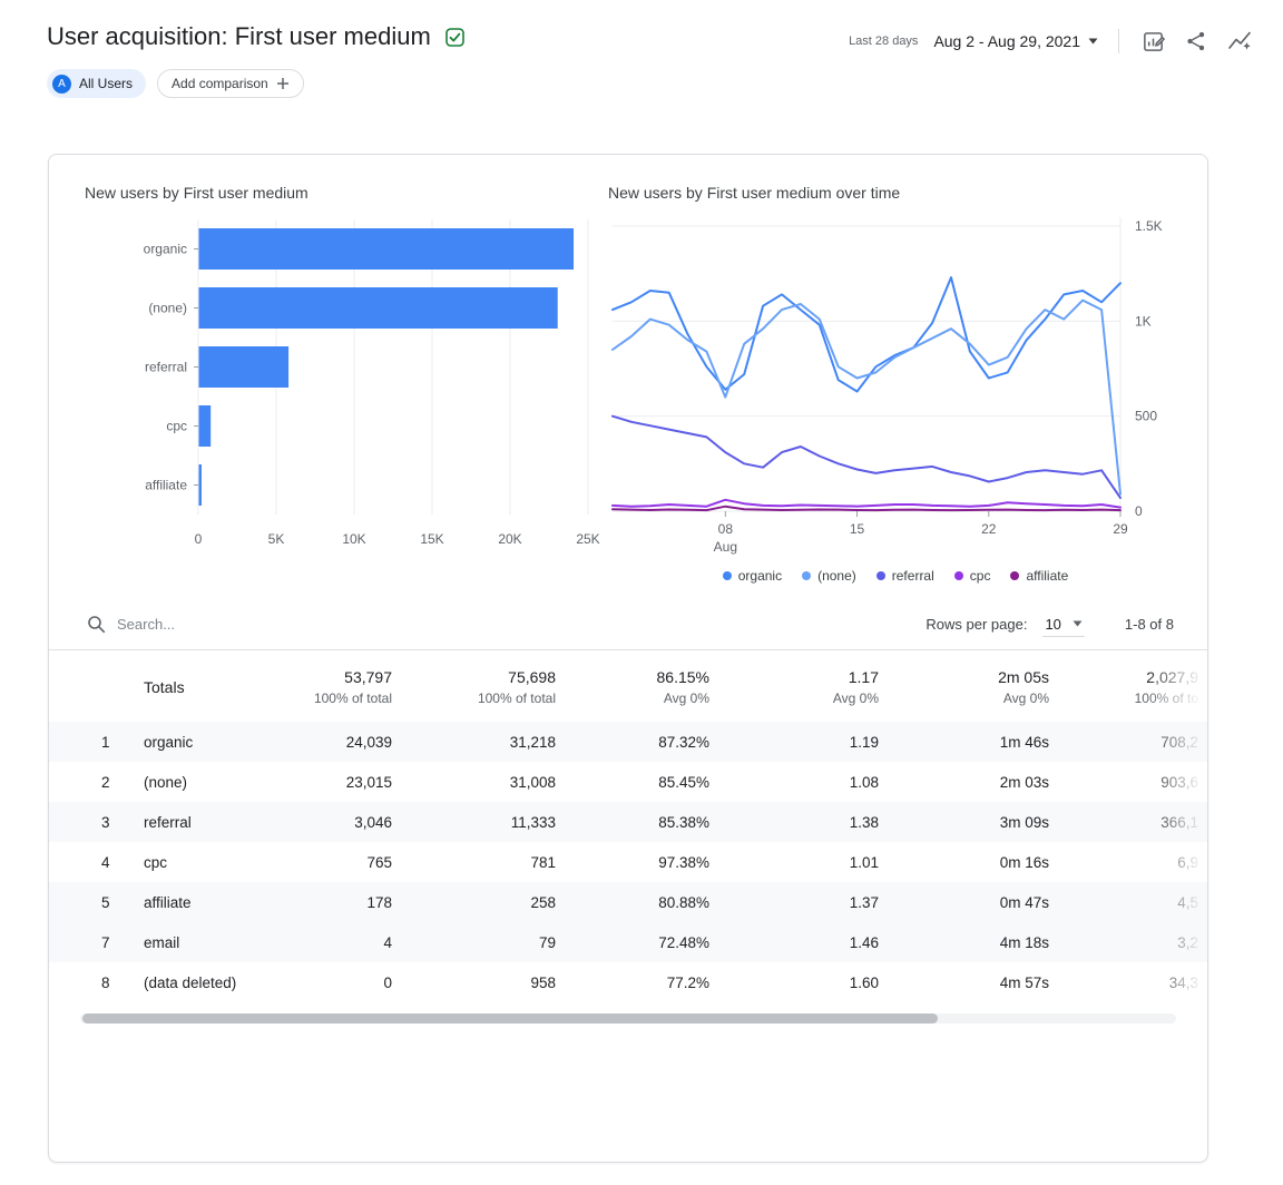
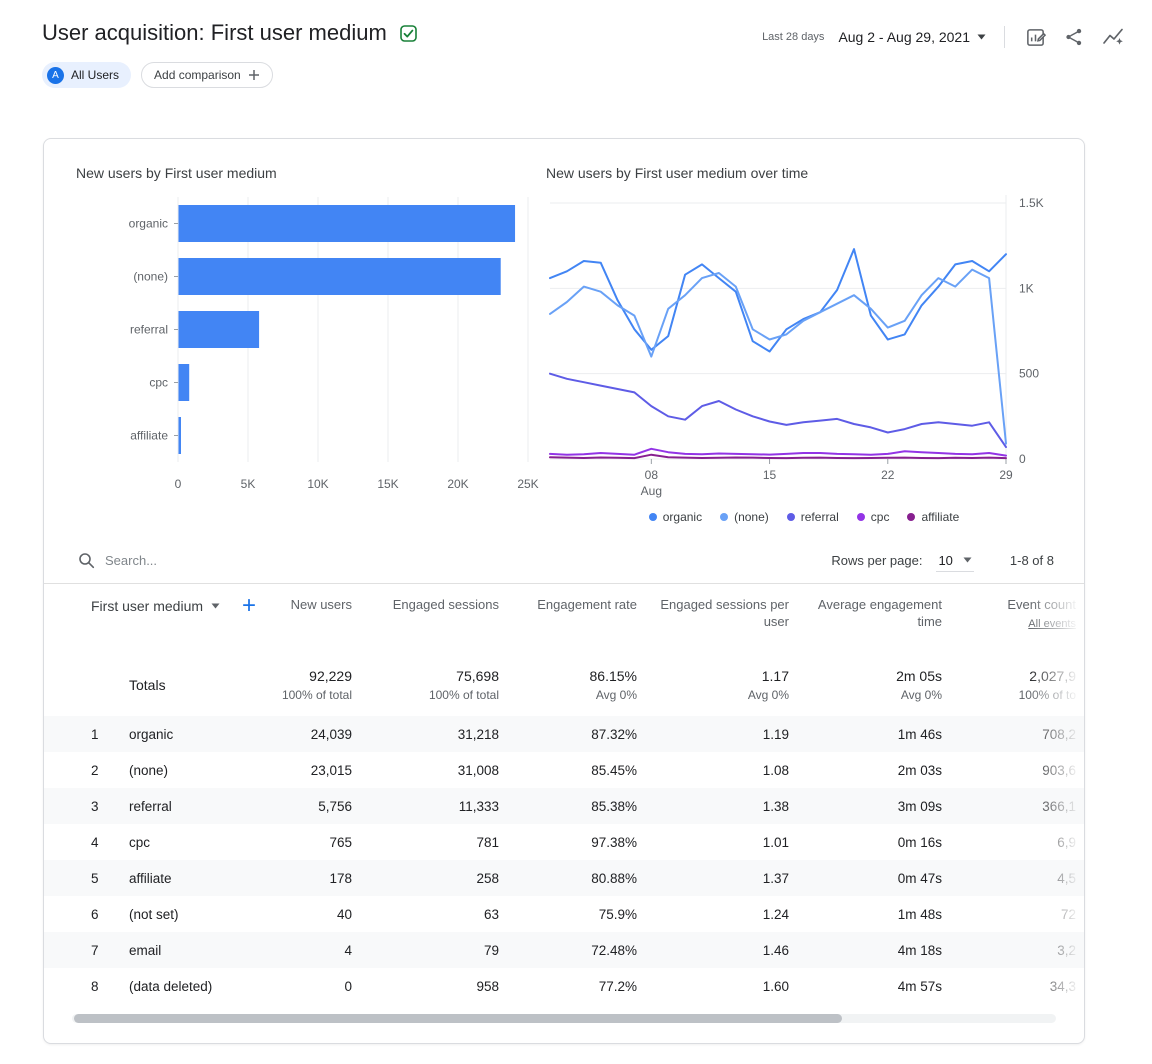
  User acquisition: First user medium
  Last 28 days
  Aug 2 - Aug 29, 2021
  A
  All Users
  Add comparison
  New users by First user medium
  0
  5K
  10K
  15K
  20K
  25K
  organic
  (none)
  referral
  cpc
  affiliate
  New users by First user medium over time
  0
  500
  1K
  1.5K
  08
  Aug
  15
  22
  29
  organic
  (none)
  referral
  cpc
  affiliate
  Search...
  Rows per page:
  10
  1-8 of 8
+ First user medium
+ +
+ New users
+ Engaged sessions
+ Engagement rate
+ Engaged sessions per user
+ Average engagement time
+ Event count
+ All events
  Totals
- 53,797
+ 92,229
  100% of total
  75,698
  100% of total
  86.15%
  Avg 0%
  1.17
  Avg 0%
  2m 05s
  Avg 0%
  2,027,9
  100% of to
  1
  organic
  24,039
  31,218
  87.32%
  1.19
  1m 46s
  708,2
  2
  (none)
  23,015
  31,008
  85.45%
  1.08
  2m 03s
  903,6
  3
  referral
- 3,046
+ 5,756
  11,333
  85.38%
  1.38
  3m 09s
  366,1
  4
  cpc
  765
  781
  97.38%
  1.01
  0m 16s
  6,9
  5
  affiliate
  178
  258
  80.88%
  1.37
  0m 47s
  4,5
+ 6
+ (not set)
+ 40
+ 63
+ 75.9%
+ 1.24
+ 1m 48s
+ 72
  7
  email
  4
  79
  72.48%
  1.46
  4m 18s
  3,2
  8
  (data deleted)
  0
  958
  77.2%
  1.60
  4m 57s
  34,3
